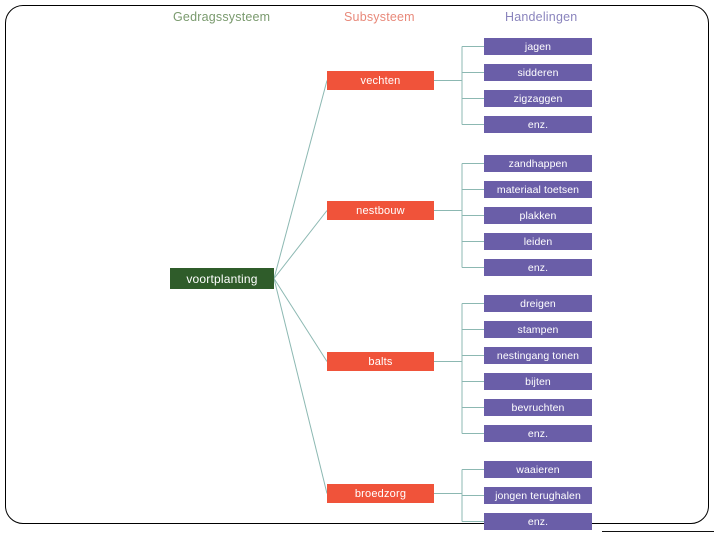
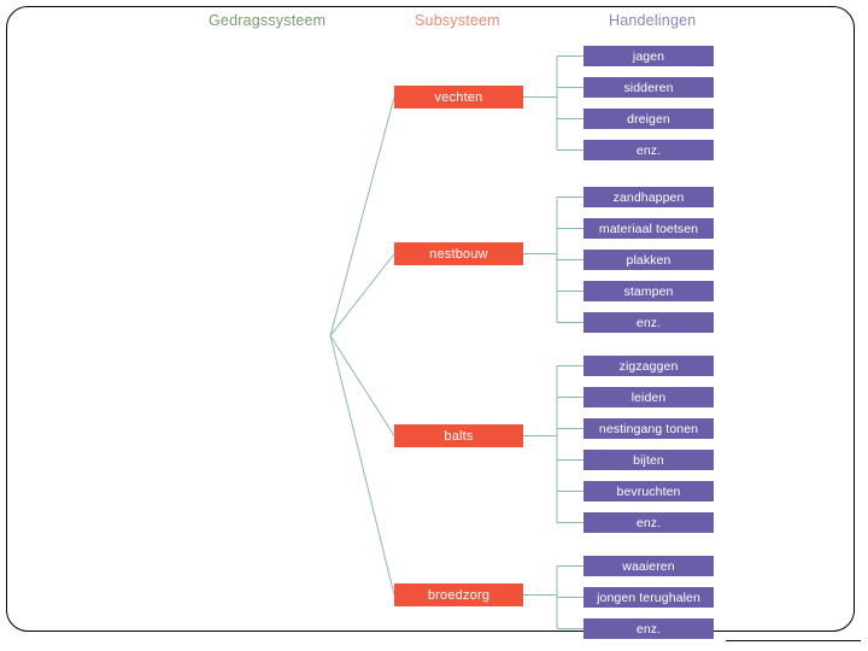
  Gedragssysteem
  Subsysteem
  Handelingen
- voortplanting
  vechten
  jagen
  sidderen
- zigzaggen
+ dreigen
  enz.
  nestbouw
  zandhappen
  materiaal toetsen
  plakken
- leiden
+ stampen
  enz.
  balts
- dreigen
+ zigzaggen
- stampen
+ leiden
  nestingang tonen
  bijten
  bevruchten
  enz.
  broedzorg
  waaieren
  jongen terughalen
  enz.
